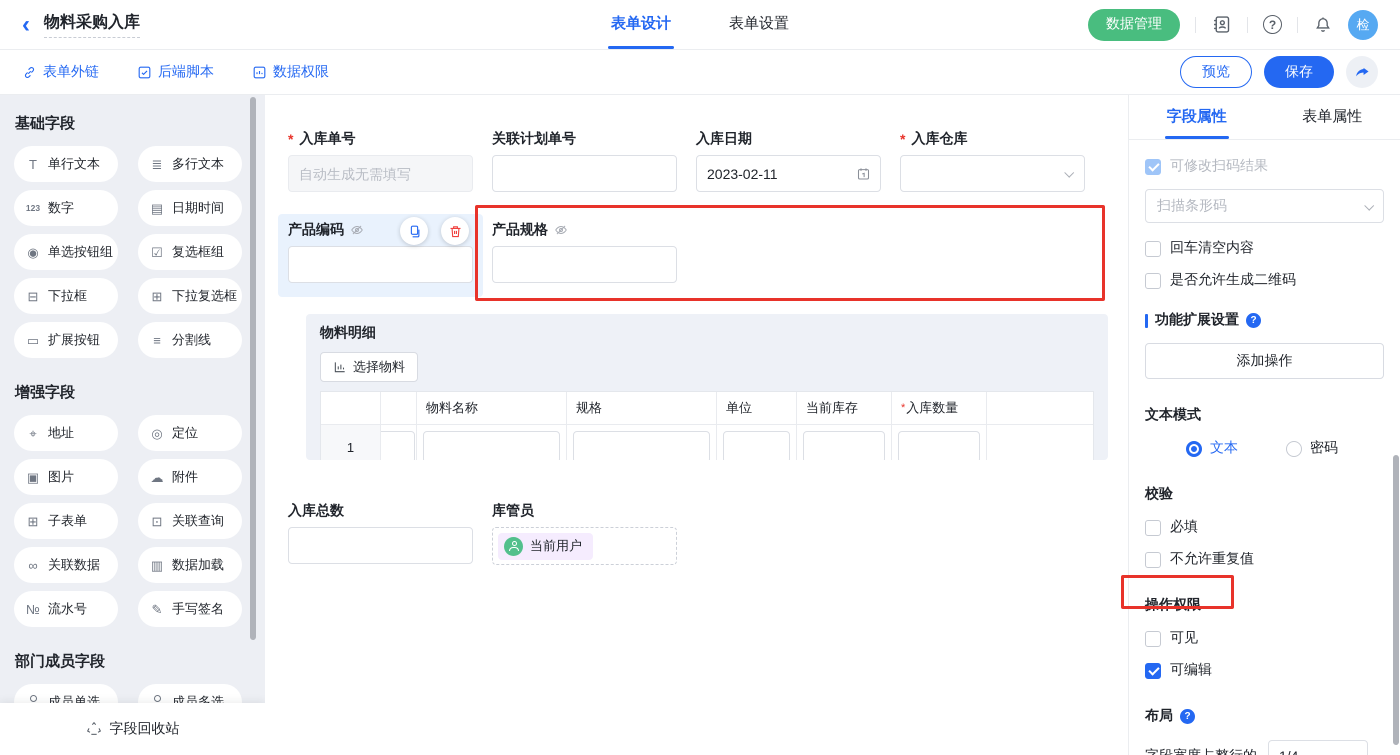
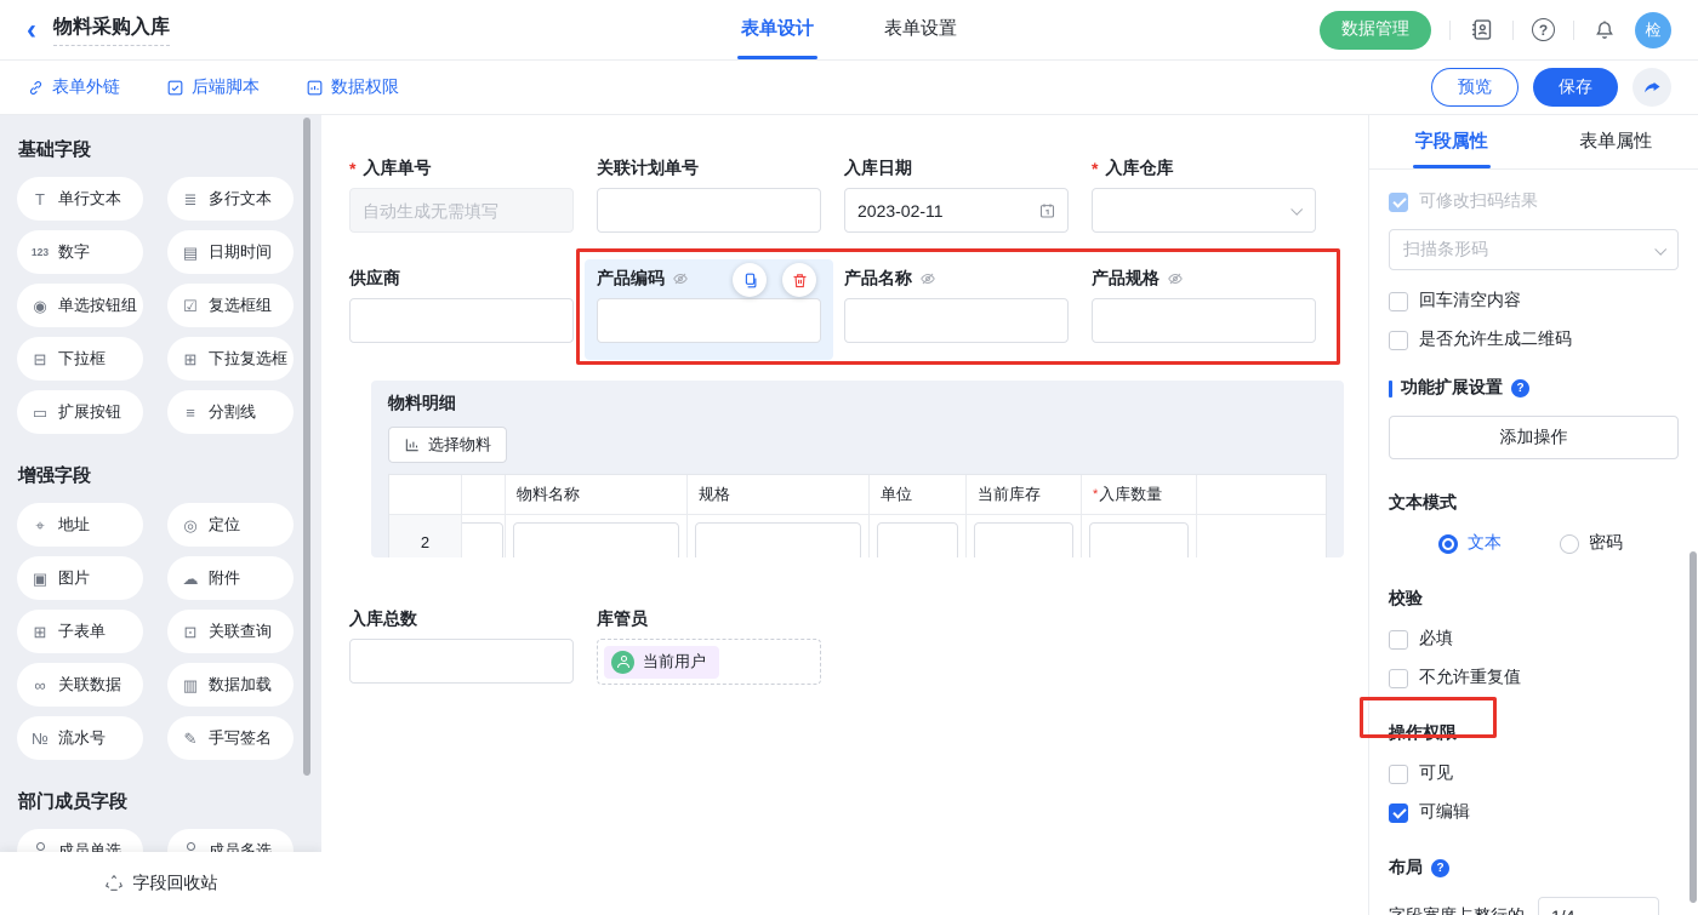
  ‹
  物料采购入库
  表单设计
  表单设置
  数据管理
  ?
  检
  表单外链
  后端脚本
  数据权限
  预览
  保存
  基础字段
  T
  单行文本
  ≣
  多行文本
  123
  数字
  ▤
  日期时间
  ◉
  单选按钮组
  ☑
  复选框组
  ⊟
  下拉框
  ⊞
  下拉复选框
  ▭
  扩展按钮
  ≡
  分割线
  增强字段
  ⌖
  地址
  ◎
  定位
  ▣
  图片
  ☁
  附件
  ⊞
  子表单
  ⊡
  关联查询
  ∞
  关联数据
  ▥
  数据加载
  №
  流水号
  ✎
  手写签名
  部门成员字段
  成员单选
  成员多选
  字段回收站
  入库单号
  自动生成无需填写
  关联计划单号
  入库日期
  2023-02-11
  入库仓库
+ 供应商
  产品编码
+ 产品名称
  产品规格
  物料明细
  选择物料
  物料名称
  规格
  单位
  当前库存
  入库数量
- 1
+ 2
  入库总数
  库管员
  当前用户
  字段属性
  表单属性
  可修改扫码结果
  扫描条形码
  回车清空内容
  是否允许生成二维码
  功能扩展设置
  ?
  添加操作
  文本模式
  文本
  密码
  校验
  必填
  不允许重复值
  操作权限
  可见
  可编辑
  布局
  ?
